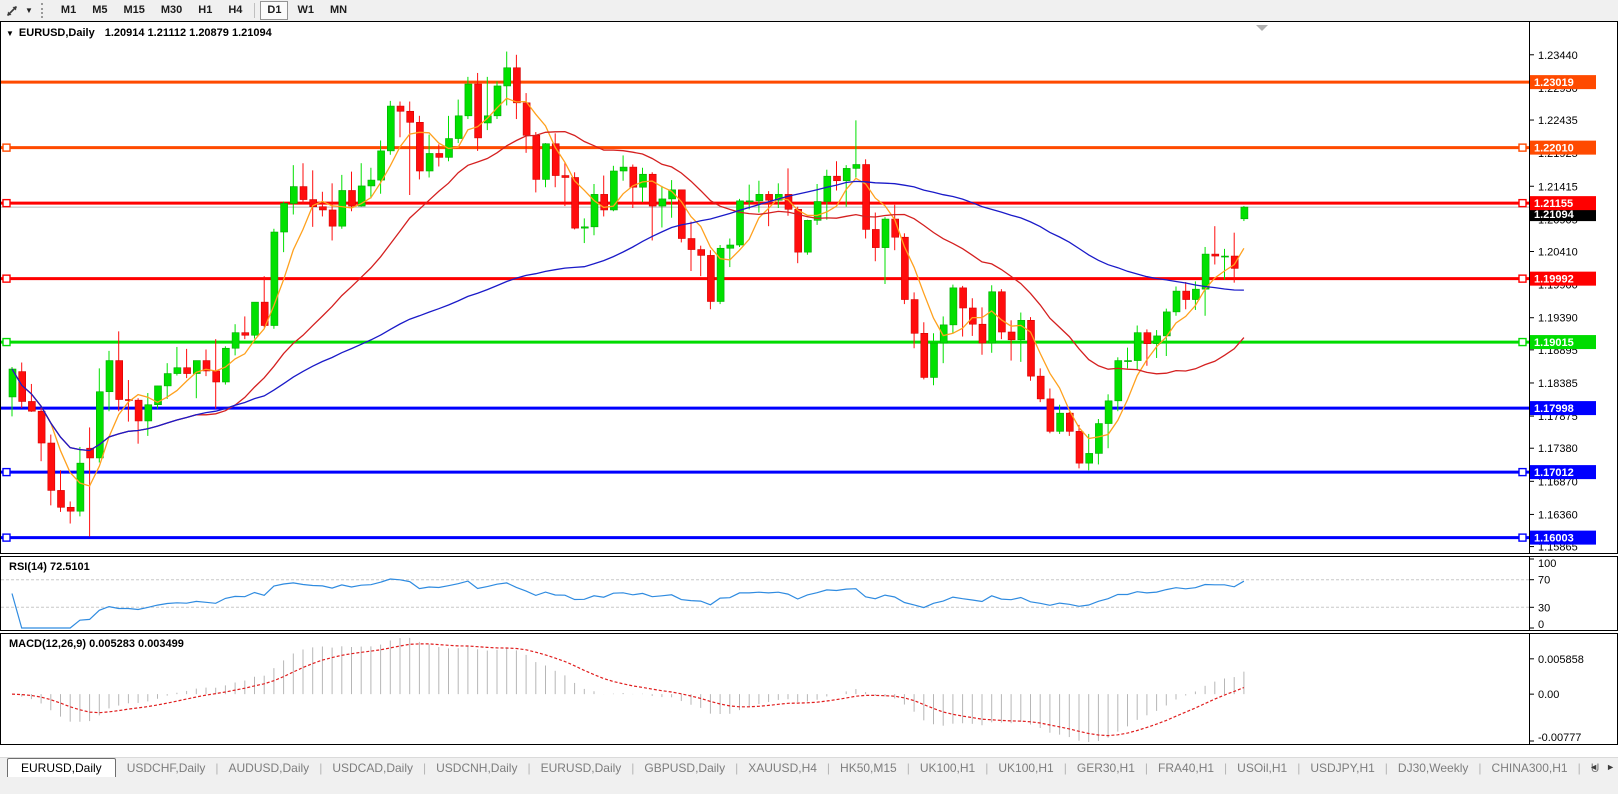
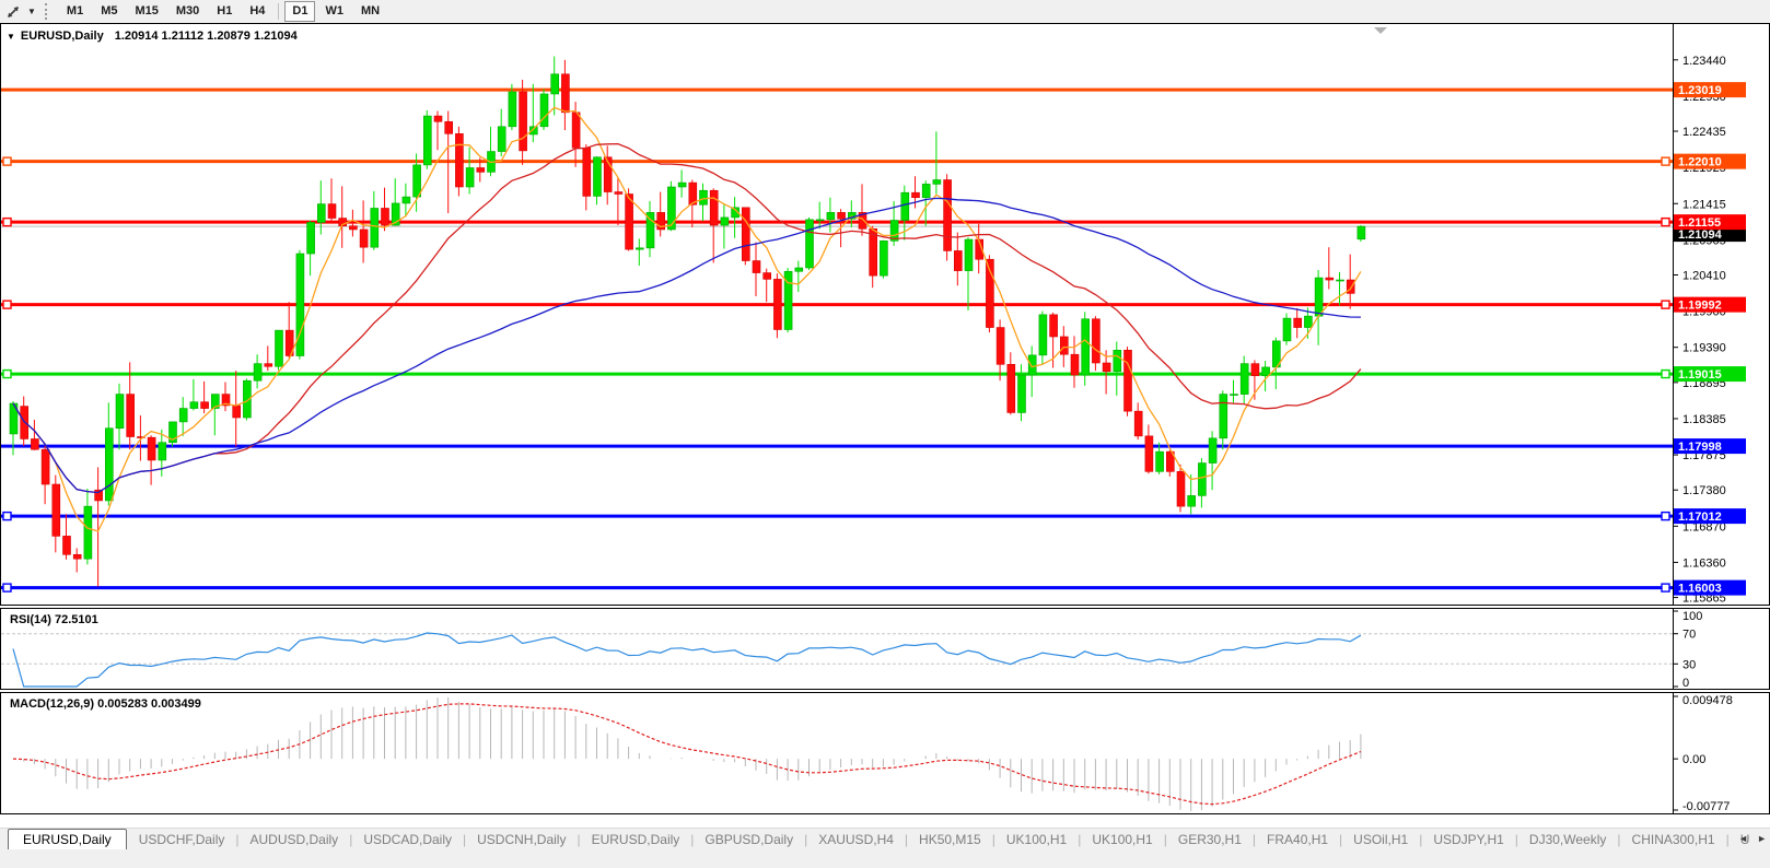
  ▼
  M1
  M5
  M15
  M30
  H1
  H4
  D1
  W1
  MN
  ▼
  EURUSD,Daily
  1.20914 1.21112 1.20879 1.21094
  1.23440
  1.22435
  1.21415
  1.20410
  1.19390
  1.18895
  1.18385
  1.17875
  1.17380
  1.16870
  1.16360
  1.15865
  1.21094
  1.23019
  1.22010
  1.21155
  1.19992
  1.19015
  1.17998
  1.17012
  1.16003
  RSI(14) 72.5101
  100
  70
  30
  0
  MACD(12,26,9) 0.005283 0.003499
- 0.005858
+ 0.009478
  0.00
  -0.00777
  EURUSD,Daily
  USDCHF,Daily
  |
  AUDUSD,Daily
  |
  USDCAD,Daily
  |
  USDCNH,Daily
  |
  EURUSD,Daily
  |
  GBPUSD,Daily
  |
  XAUUSD,H4
  |
  HK50,M15
  |
  UK100,H1
  |
  UK100,H1
  |
  GER30,H1
  |
  FRA40,H1
  |
  USOil,H1
  |
  USDJPY,H1
  |
  DJ30,Weekly
  |
  CHINA300,H1
  |
  U
  ◄
  ►
